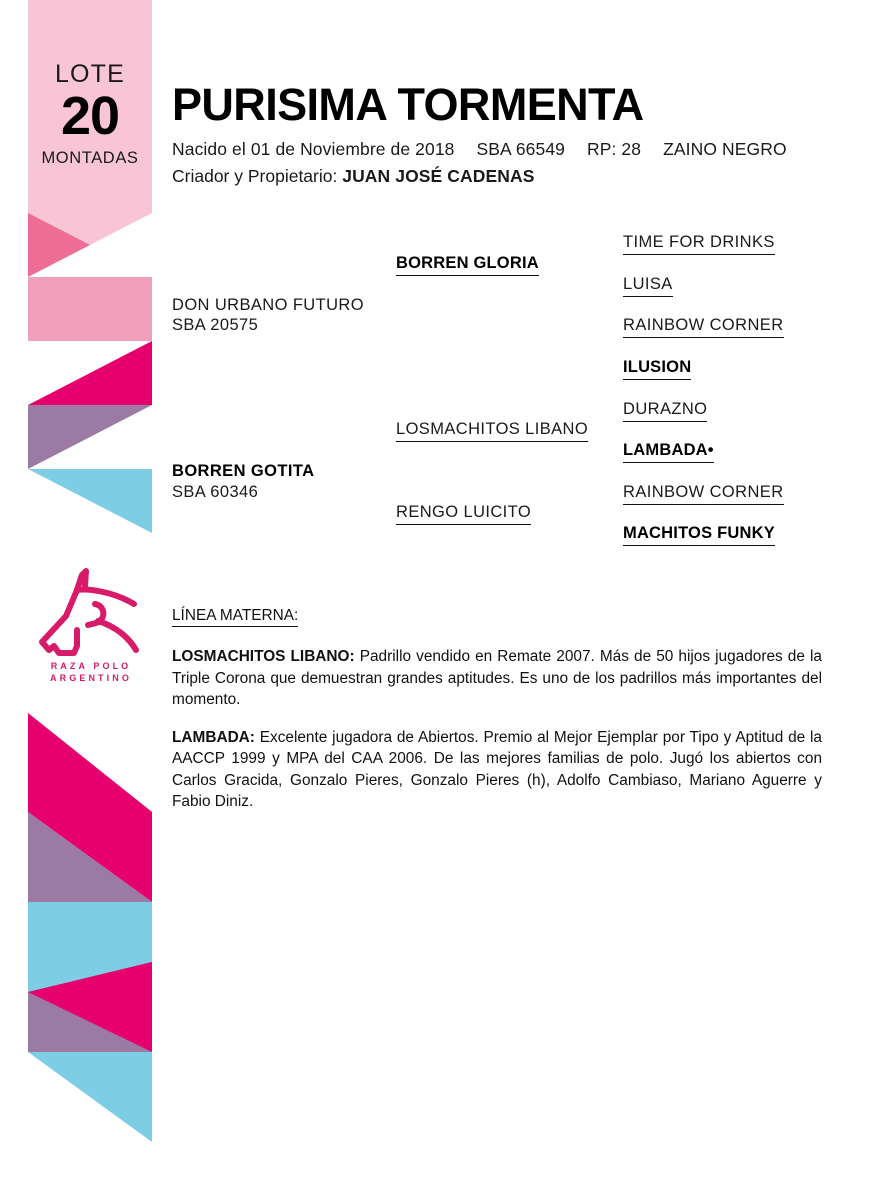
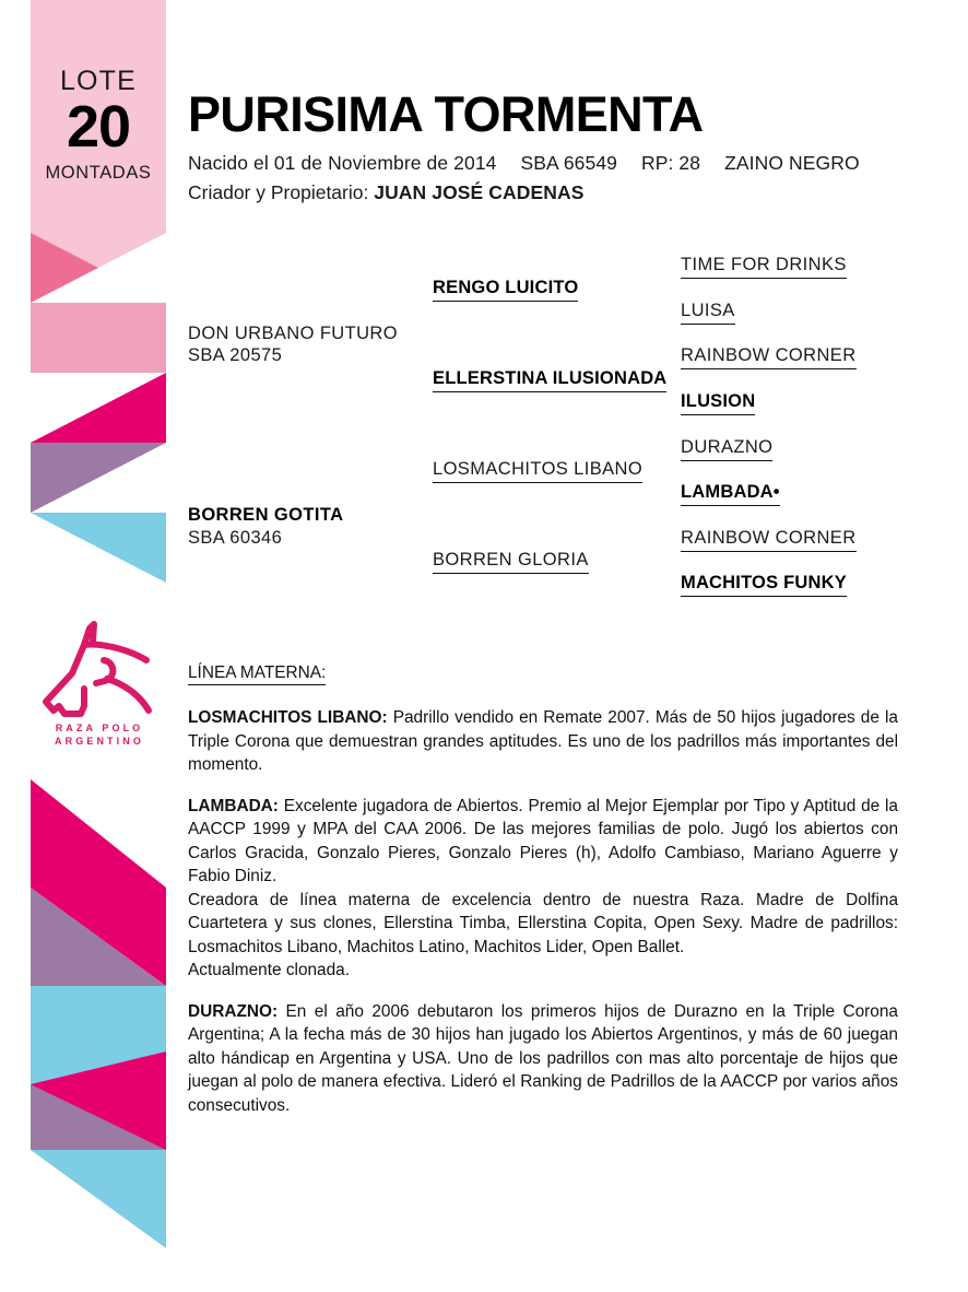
  LOTE
  20
  MONTADAS
  RAZA POLO
  ARGENTINO
  PURISIMA TORMENTA
- Nacido el 01 de Noviembre de 2018 SBA 66549 RP: 28 ZAINO NEGRO
+ Nacido el 01 de Noviembre de 2014 SBA 66549 RP: 28 ZAINO NEGRO
  Criador y Propietario: JUAN JOSÉ CADENAS
  DON URBANO FUTURO
  SBA 20575
  BORREN GOTITA
  SBA 60346
- BORREN GLORIA
+ RENGO LUICITO
+ ELLERSTINA ILUSIONADA
  LOSMACHITOS LIBANO
- RENGO LUICITO
+ BORREN GLORIA
  TIME FOR DRINKS
  LUISA
  RAINBOW CORNER
  ILUSION
  DURAZNO
  LAMBADA•
  RAINBOW CORNER
  MACHITOS FUNKY
  LÍNEA MATERNA:
  LOSMACHITOS LIBANO: Padrillo vendido en Remate 2007. Más de 50 hijos jugadores de la Triple Corona que demuestran grandes aptitudes. Es uno de los padrillos más importantes del momento.
  LAMBADA: Excelente jugadora de Abiertos. Premio al Mejor Ejemplar por Tipo y Aptitud de la AACCP 1999 y MPA del CAA 2006. De las mejores familias de polo. Jugó los abiertos con Carlos Gracida, Gonzalo Pieres, Gonzalo Pieres (h), Adolfo Cambiaso, Mariano Aguerre y Fabio Diniz.
+ Creadora de línea materna de excelencia dentro de nuestra Raza. Madre de Dolfina Cuartetera y sus clones, Ellerstina Timba, Ellerstina Copita, Open Sexy. Madre de padrillos: Losmachitos Libano, Machitos Latino, Machitos Lider, Open Ballet.
+ Actualmente clonada.
+ DURAZNO: En el año 2006 debutaron los primeros hijos de Durazno en la Triple Corona Argentina; A la fecha más de 30 hijos han jugado los Abiertos Argentinos, y más de 60 juegan alto hándicap en Argentina y USA. Uno de los padrillos con mas alto porcentaje de hijos que juegan al polo de manera efectiva. Lideró el Ranking de Padrillos de la AACCP por varios años consecutivos.
